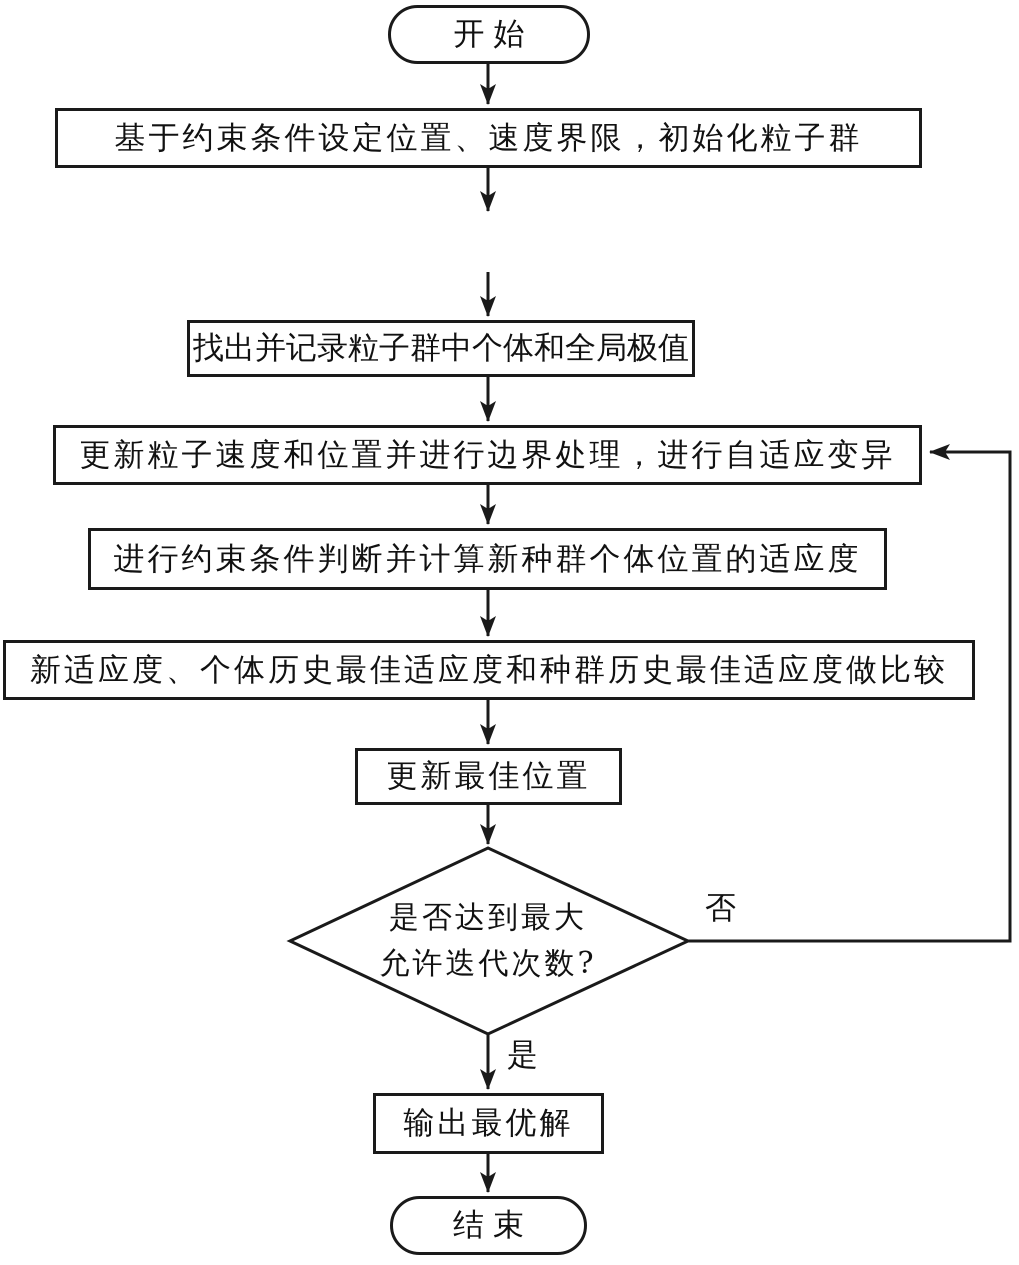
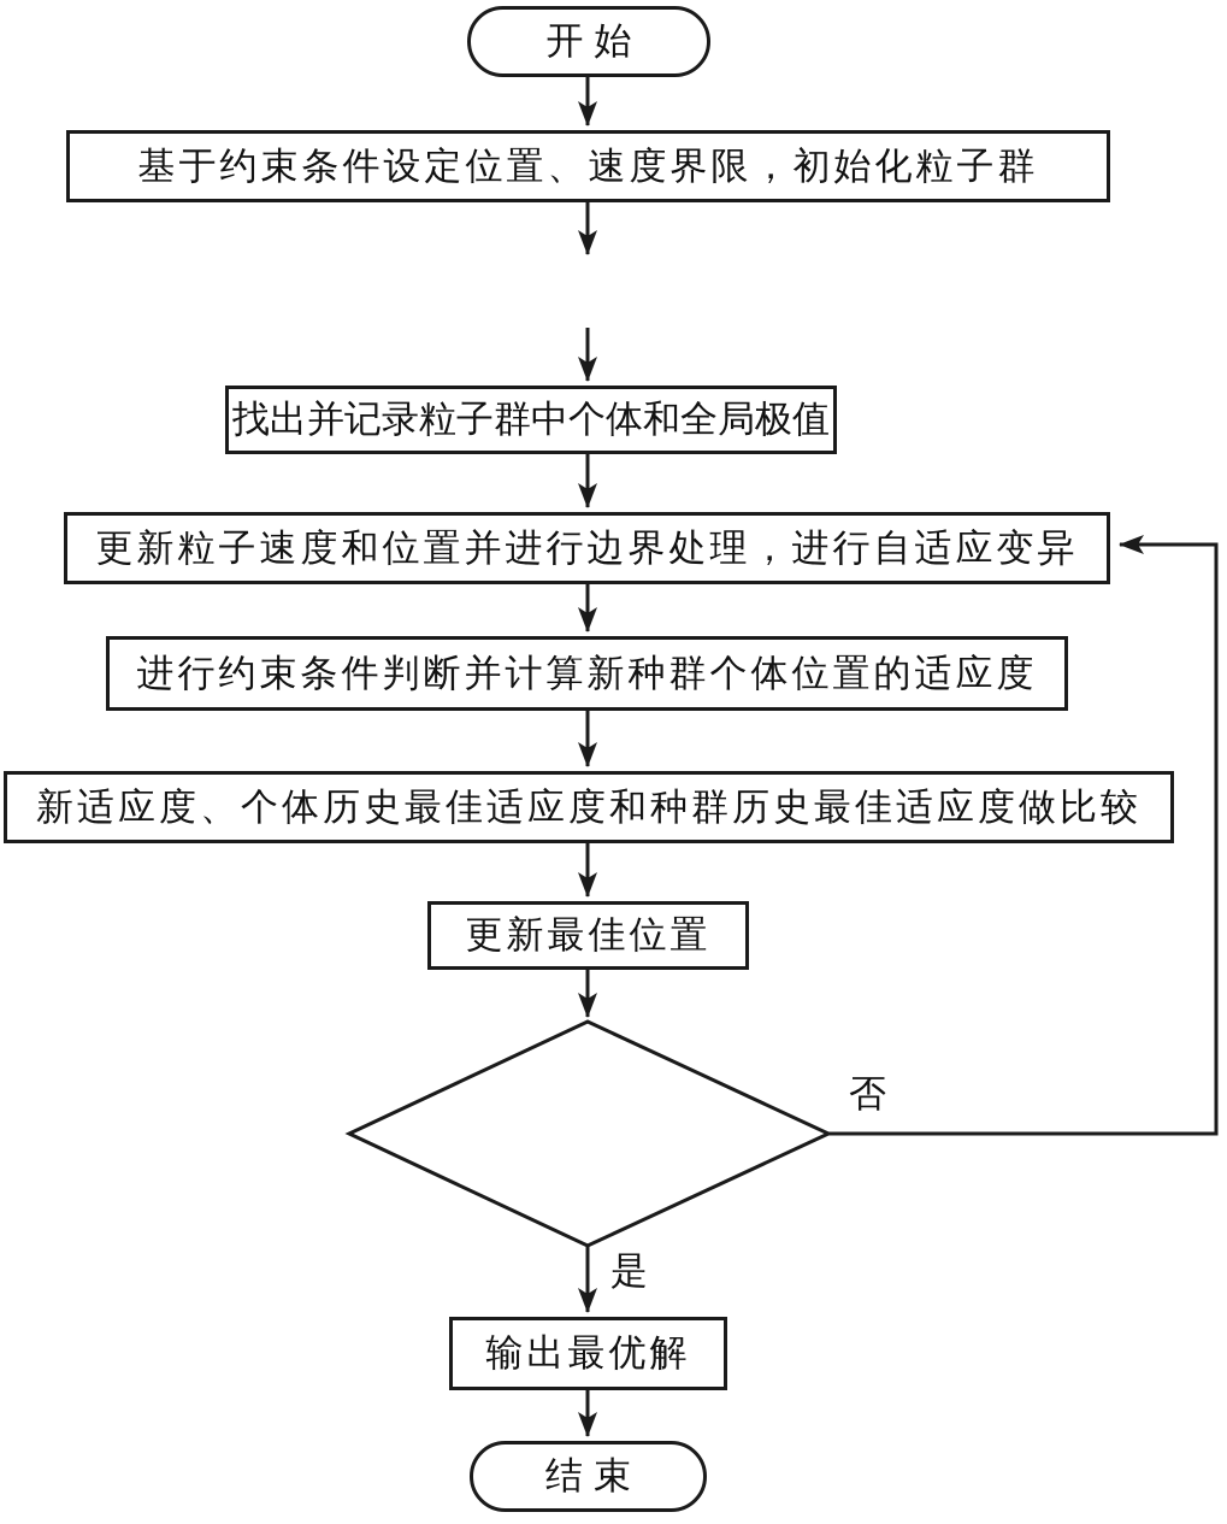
  开始
  基于约束条件设定位置、速度界限，初始化粒子群
  找出并记录粒子群中个体和全局极值
  更新粒子速度和位置并进行边界处理，进行自适应变异
  进行约束条件判断并计算新种群个体位置的适应度
  新适应度、个体历史最佳适应度和种群历史最佳适应度做比较
  更新最佳位置
- 是否达到最大
- 允许迭代次数?
  是
  否
  输出最优解
  结束
